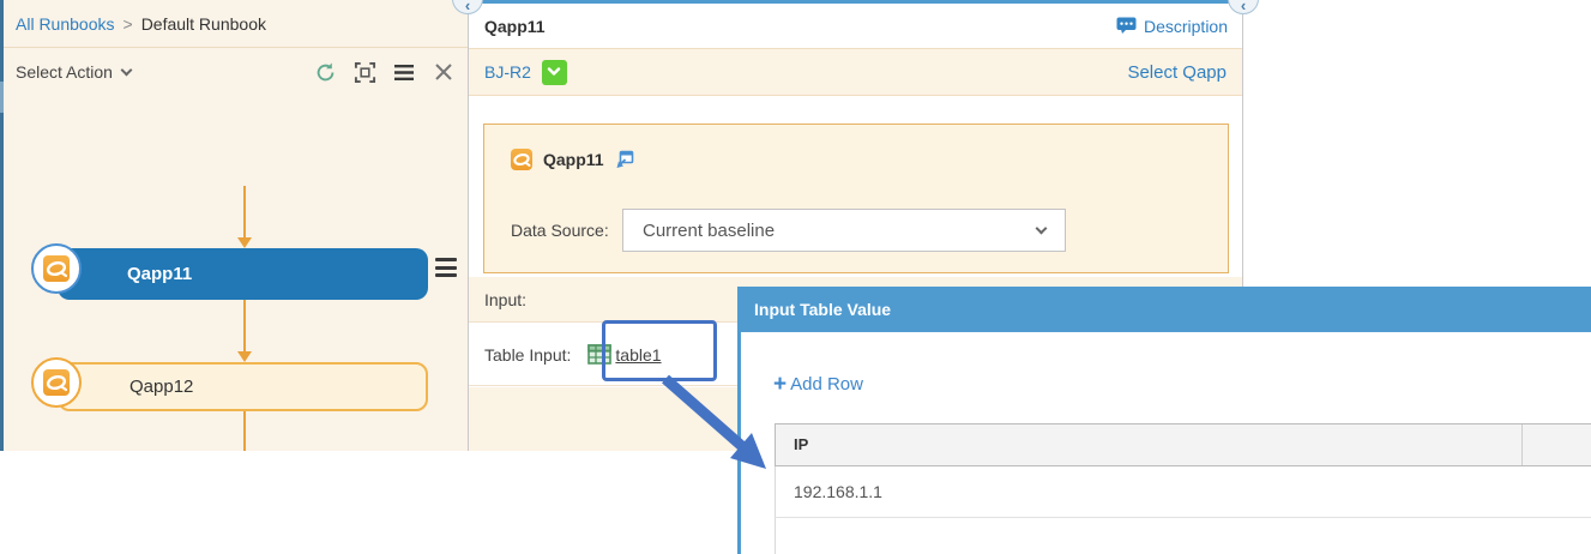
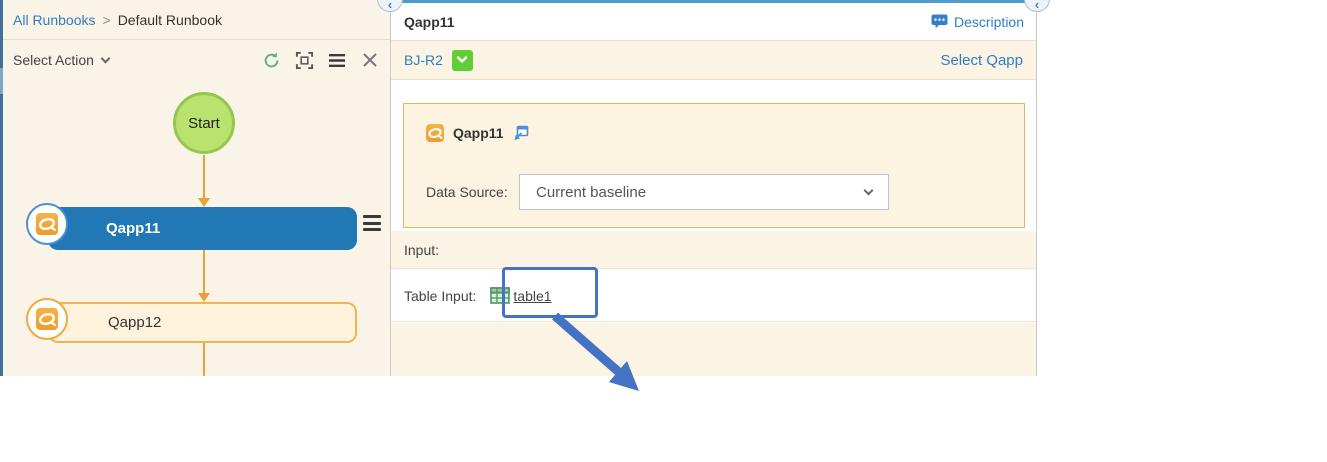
  All Runbooks
  >
  Default Runbook
  Select Action
+ Start
  Qapp11
  Qapp12
  Qapp11
  Description
  BJ-R2
  Select Qapp
  Qapp11
  Data Source:
  Current baseline
  Input:
  Table Input:
  table1
  ‹
  ‹
- Input Table Value
- +
- Add Row
- IP
- 192.168.1.1
